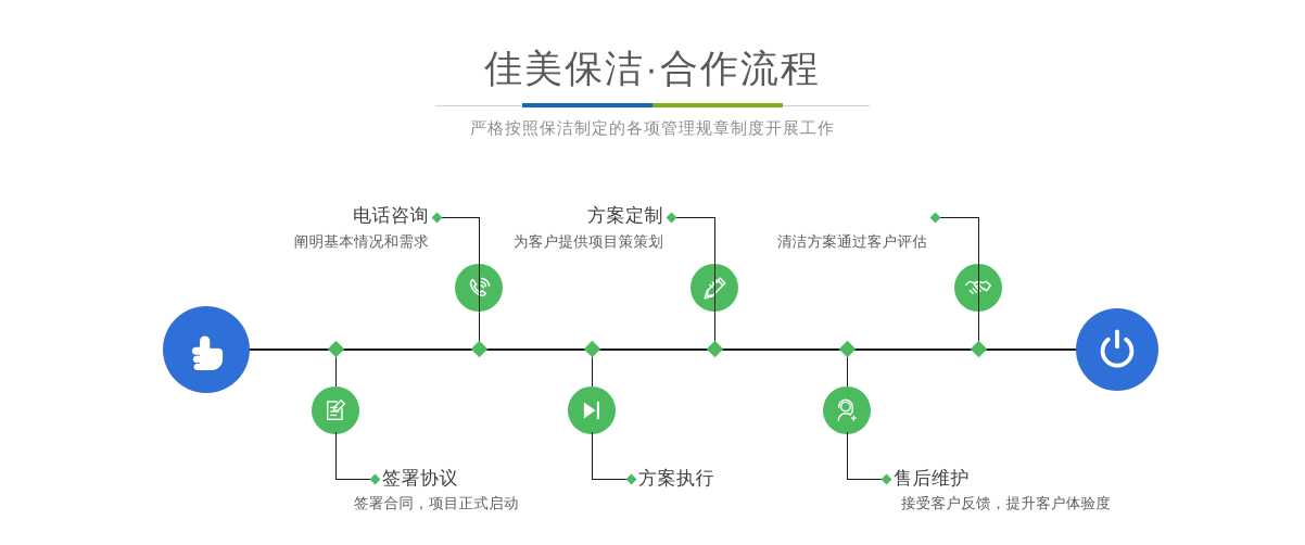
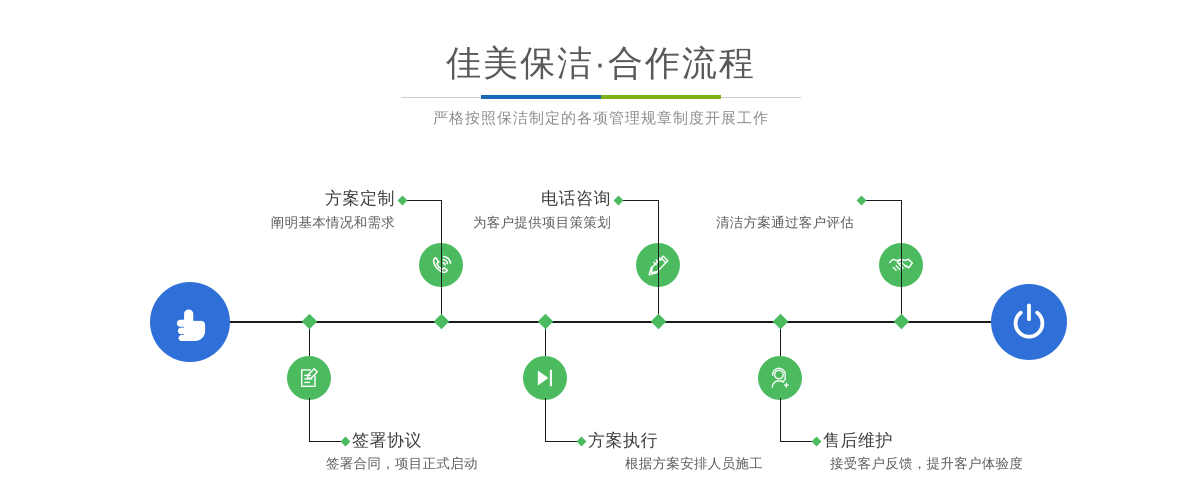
  佳美保洁·合作流程
  严格按照保洁制定的各项管理规章制度开展工作
- 电话咨询
+ 方案定制
  阐明基本情况和需求
- 方案定制
+ 电话咨询
  为客户提供项目策策划
  清洁方案通过客户评估
  签署协议
  签署合同，项目正式启动
  方案执行
+ 根据方案安排人员施工
  售后维护
  接受客户反馈，提升客户体验度
